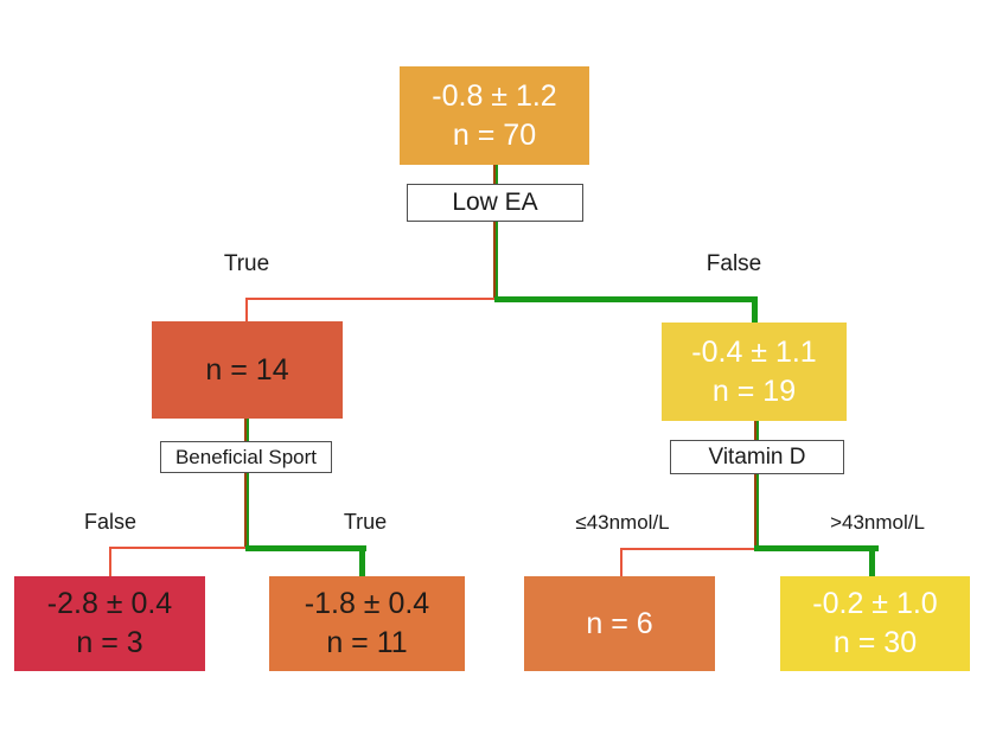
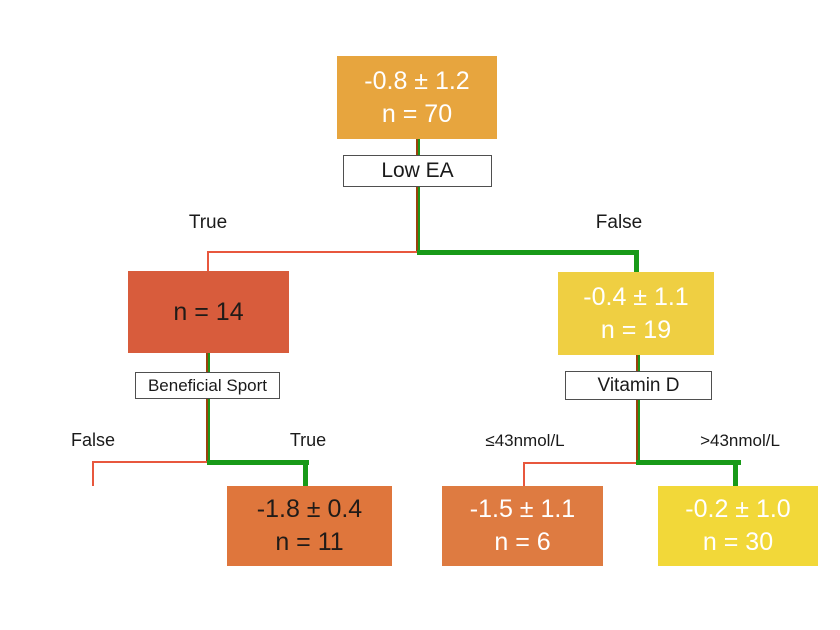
  -0.8 ± 1.2
  n = 70
  n = 14
  -0.4 ± 1.1
  n = 19
- -2.8 ± 0.4
- n = 3
  -1.8 ± 0.4
  n = 11
+ -1.5 ± 1.1
  n = 6
  -0.2 ± 1.0
  n = 30
  Low EA
  Beneficial Sport
  Vitamin D
  True
  False
  False
  True
  ≤43nmol/L
  >43nmol/L
